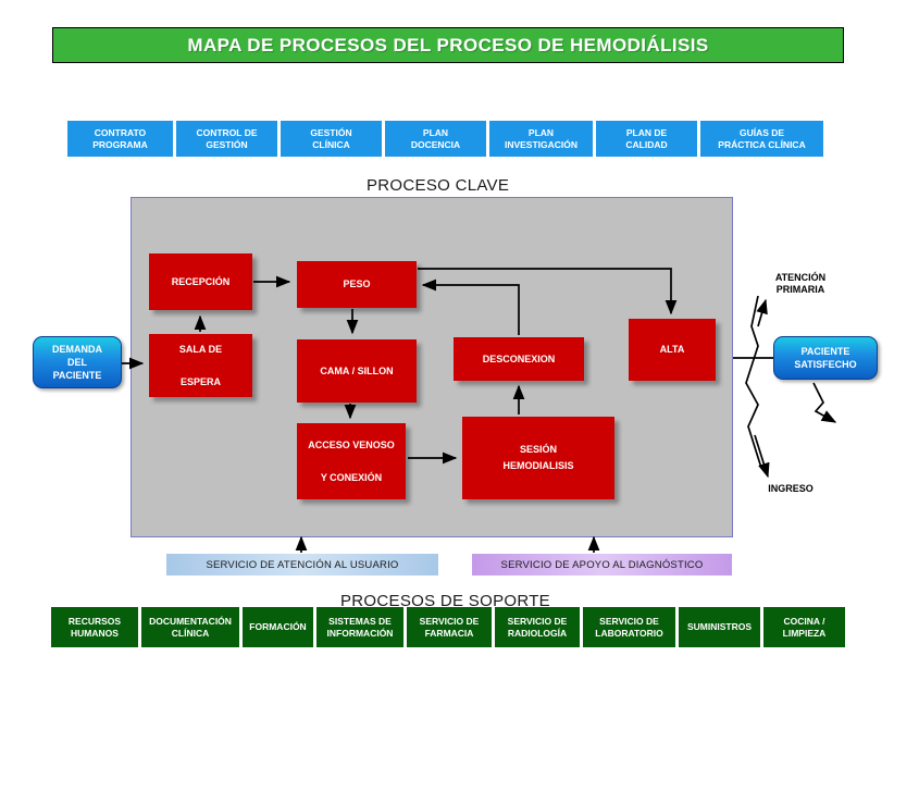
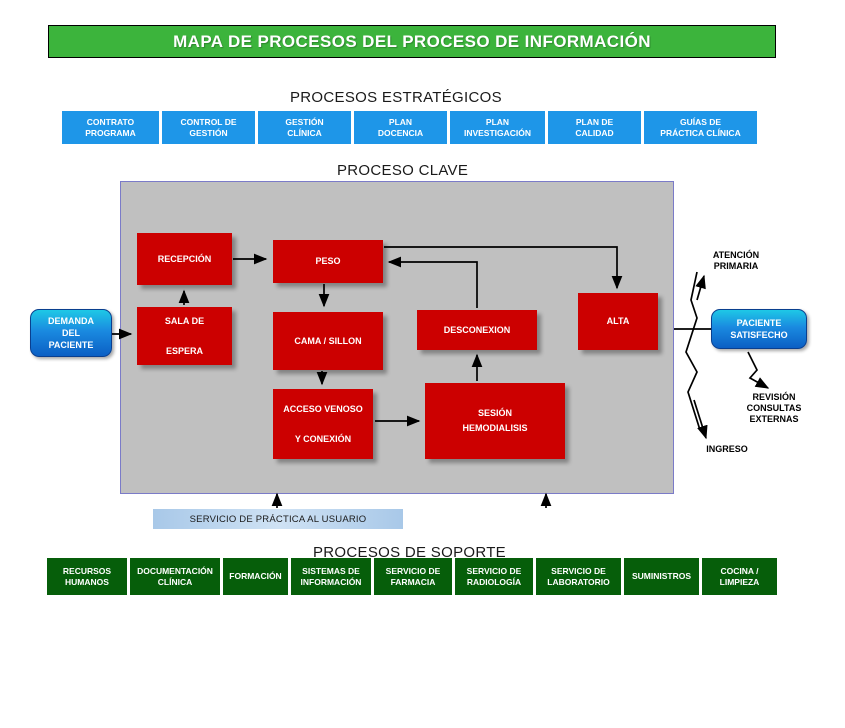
- MAPA DE PROCESOS DEL PROCESO DE HEMODIÁLISIS
+ MAPA DE PROCESOS DEL PROCESO DE INFORMACIÓN
+ PROCESOS ESTRATÉGICOS
  PROCESO CLAVE
  PROCESOS DE SOPORTE
  CONTRATO
  PROGRAMA
  CONTROL DE
  GESTIÓN
  GESTIÓN
  CLÍNICA
  PLAN
  DOCENCIA
  PLAN
  INVESTIGACIÓN
  PLAN DE
  CALIDAD
  GUÍAS DE
  PRÁCTICA CLÍNICA
  RECEPCIÓN
  SALA DE
  ESPERA
  PESO
  CAMA / SILLON
  ACCESO VENOSO
  Y CONEXIÓN
  SESIÓN
  HEMODIALISIS
  DESCONEXION
  ALTA
  DEMANDA
  DEL
  PACIENTE
  PACIENTE
  SATISFECHO
  ATENCIÓN
  PRIMARIA
+ REVISIÓN
+ CONSULTAS
+ EXTERNAS
  INGRESO
- SERVICIO DE ATENCIÓN AL USUARIO
+ SERVICIO DE PRÁCTICA AL USUARIO
- SERVICIO DE APOYO AL DIAGNÓSTICO
  RECURSOS
  HUMANOS
  DOCUMENTACIÓN
  CLÍNICA
  FORMACIÓN
  SISTEMAS DE
  INFORMACIÓN
  SERVICIO DE
  FARMACIA
  SERVICIO DE
  RADIOLOGÍA
  SERVICIO DE
  LABORATORIO
  SUMINISTROS
  COCINA /
  LIMPIEZA
